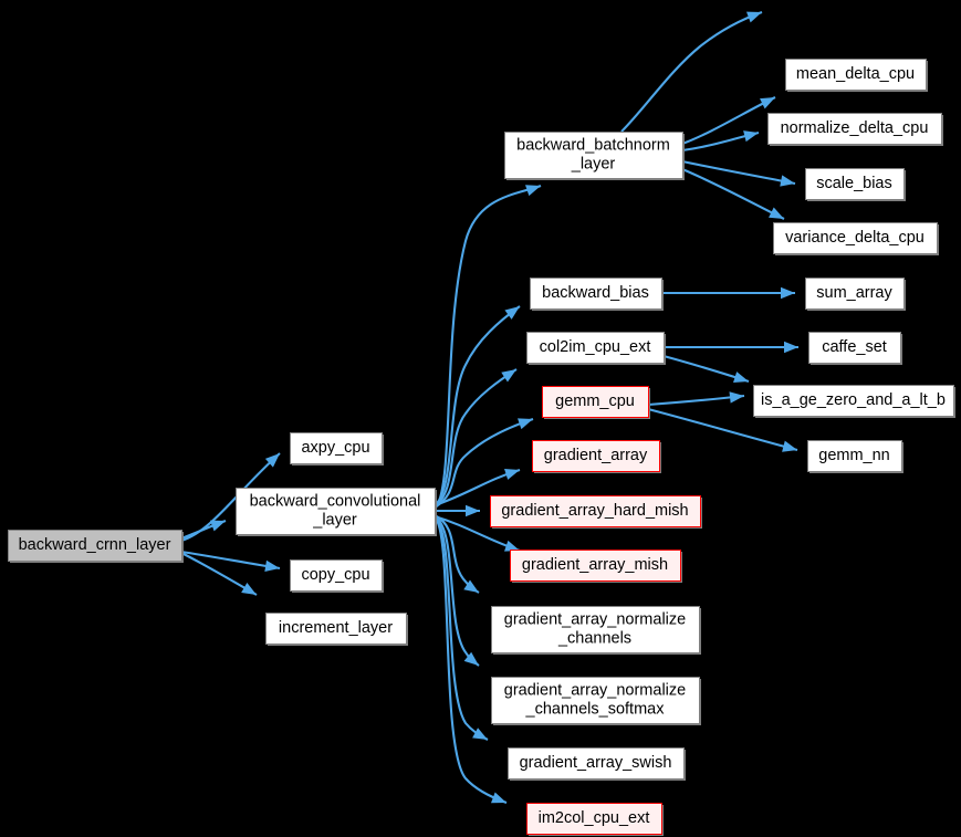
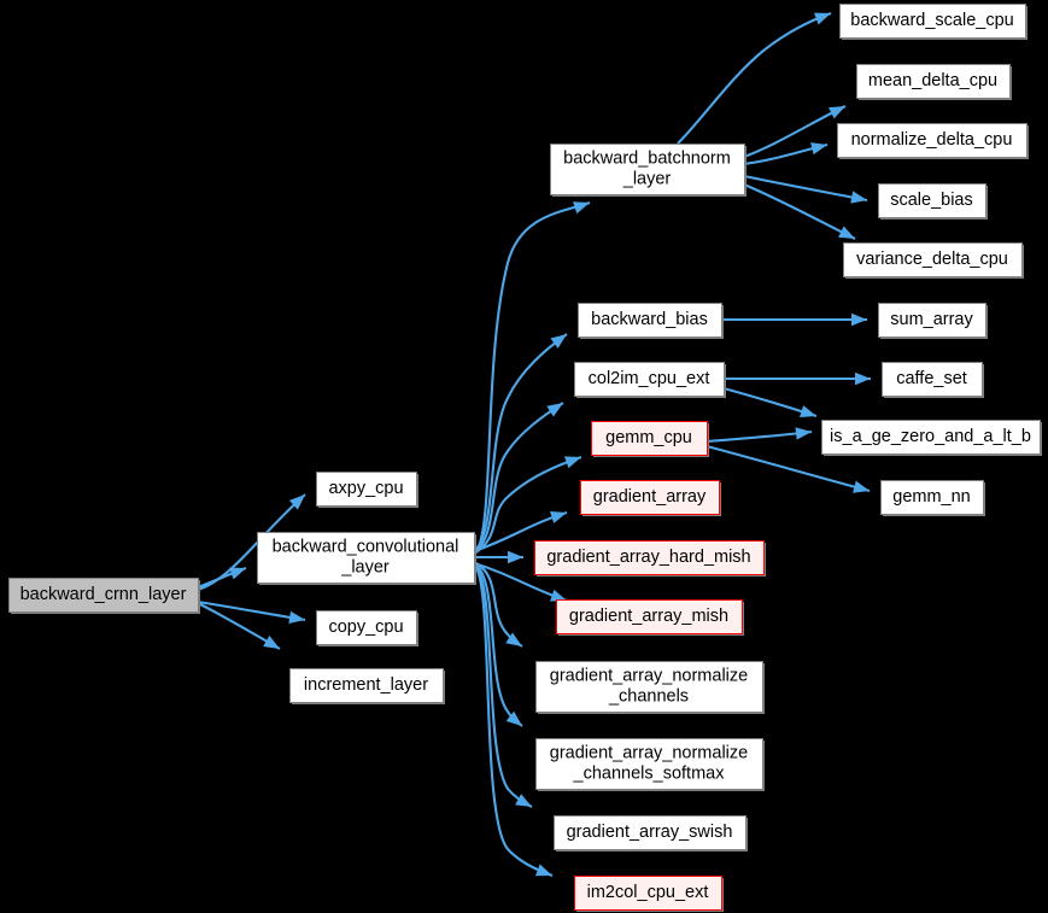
  backward_crnn_layer
  axpy_cpu
  backward_convolutional
  _layer
  copy_cpu
  increment_layer
  backward_batchnorm
  _layer
  backward_bias
  col2im_cpu_ext
  gemm_cpu
  gradient_array
  gradient_array_hard_mish
  gradient_array_mish
  gradient_array_normalize
  _channels
  gradient_array_normalize
  _channels_softmax
  gradient_array_swish
  im2col_cpu_ext
+ backward_scale_cpu
  mean_delta_cpu
  normalize_delta_cpu
  scale_bias
  variance_delta_cpu
  sum_array
  caffe_set
  is_a_ge_zero_and_a_lt_b
  gemm_nn
